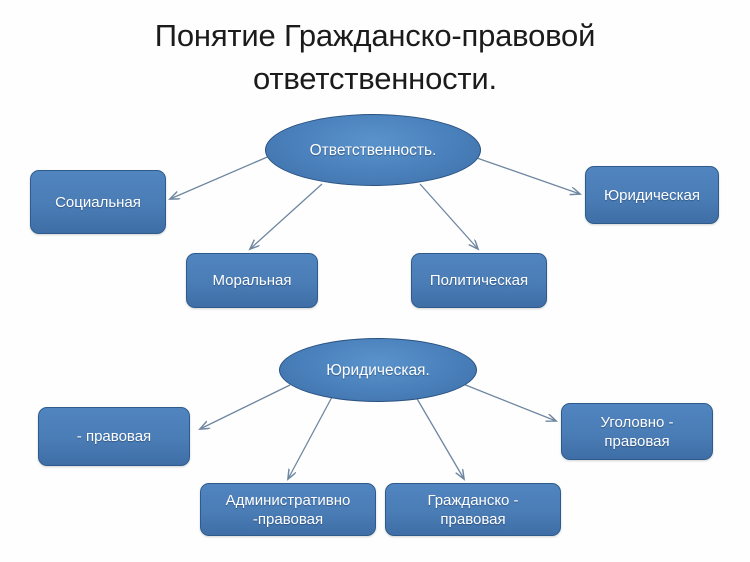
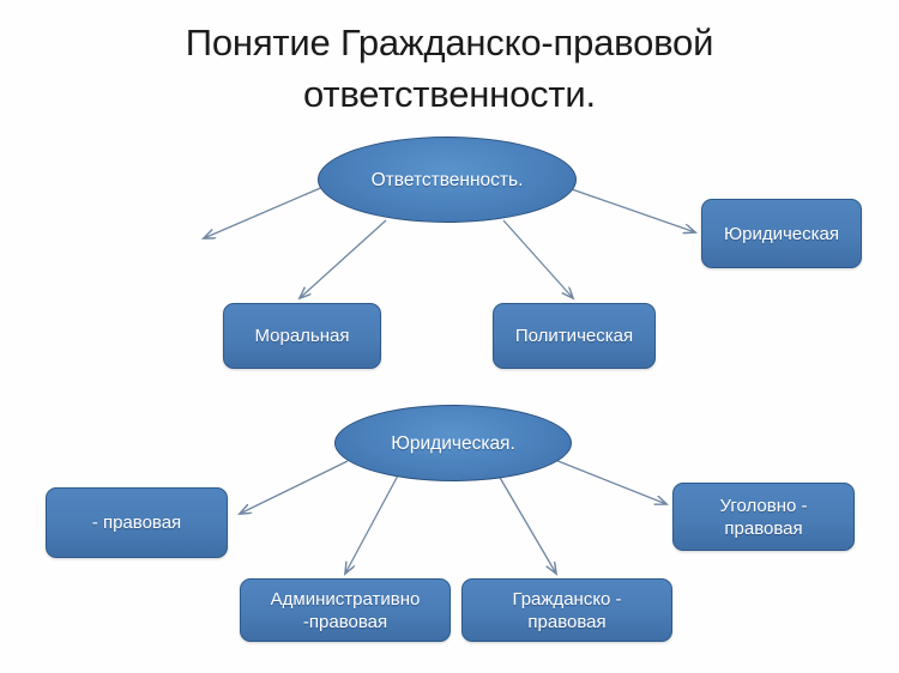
  Понятие Гражданско-правовой ответственности.
  Ответственность.
- Социальная
  Юридическая
  Моральная
  Политическая
  Юридическая.
  - правовая
  Уголовно -
  правовая
  Административно
  -правовая
  Гражданско -
  правовая
